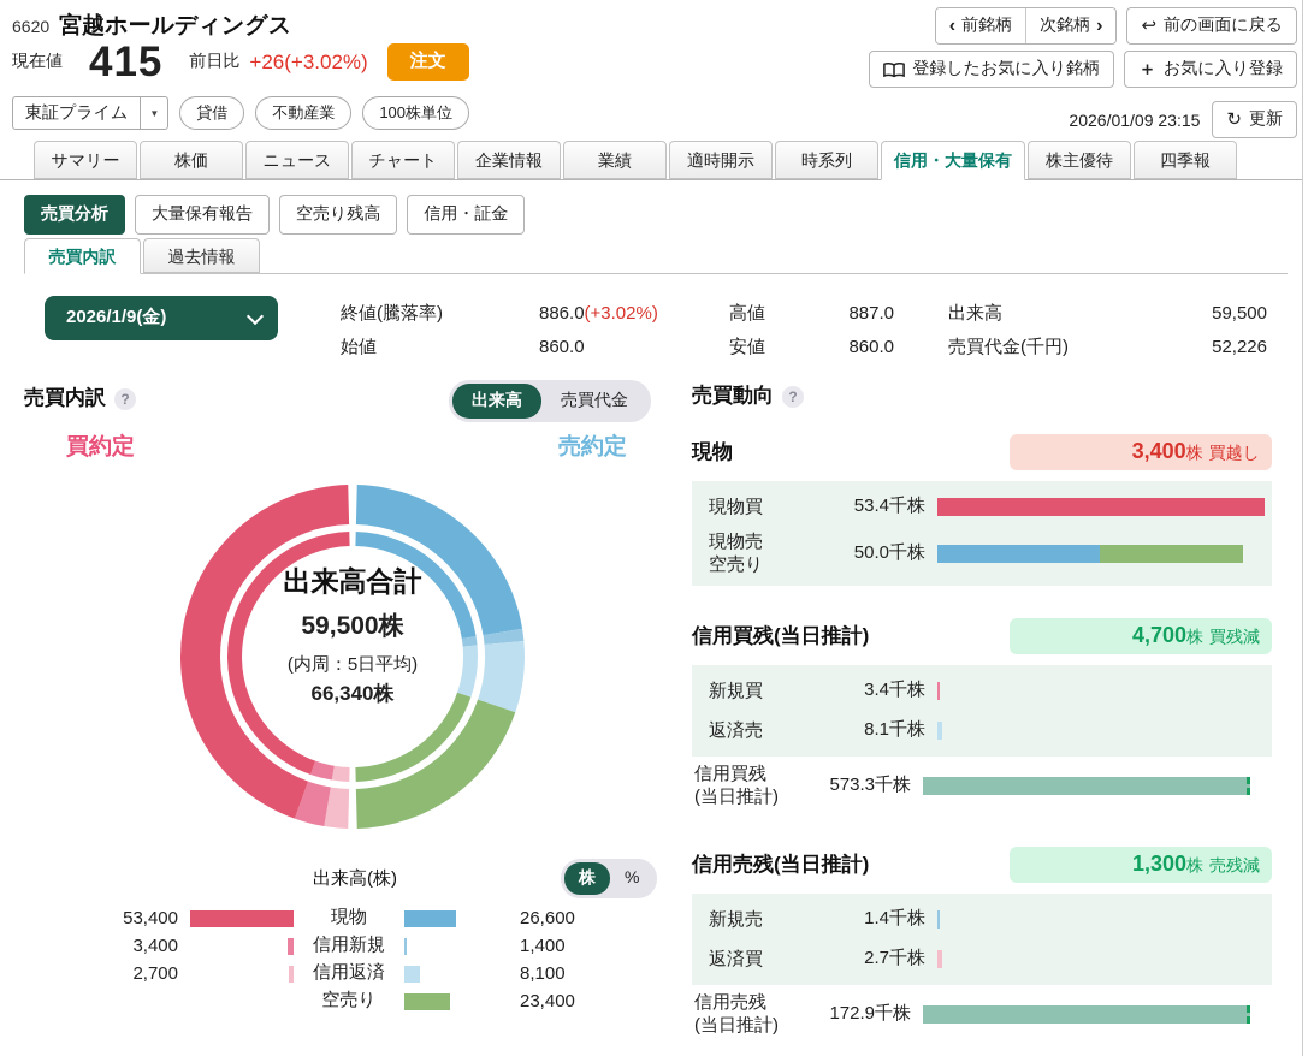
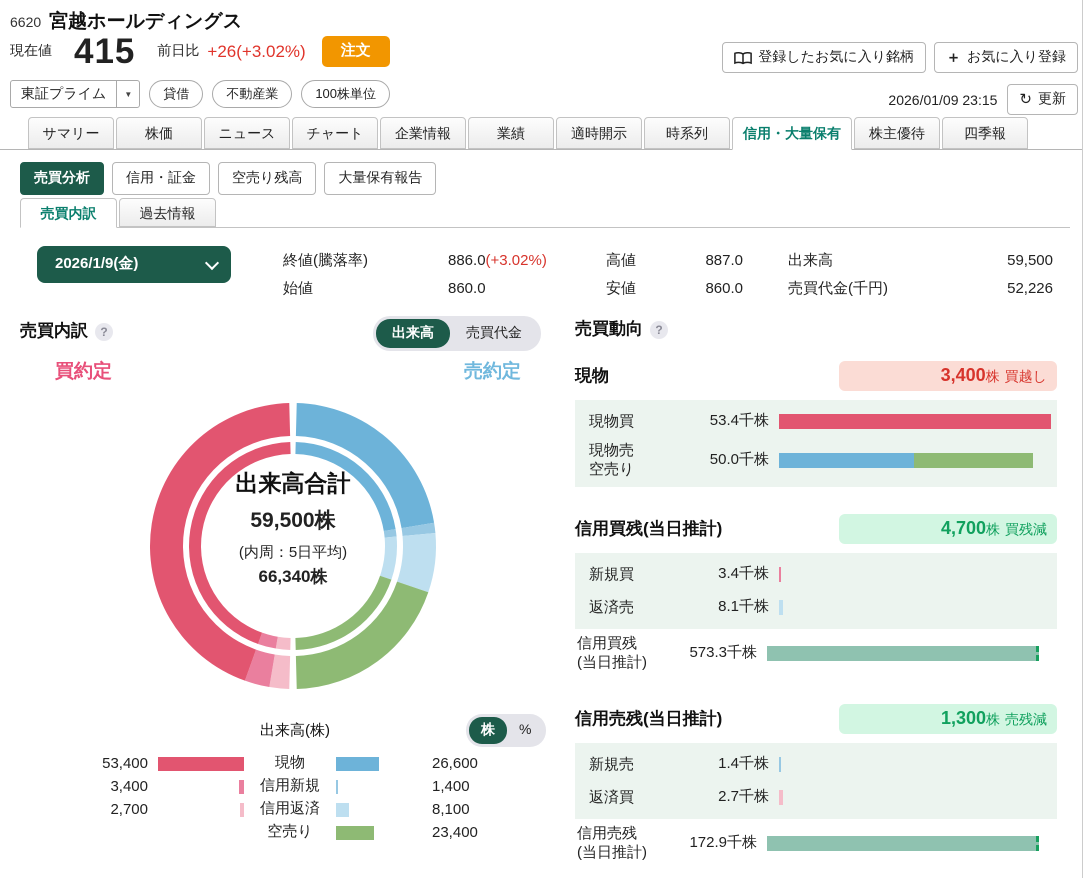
  6620
  宮越ホールディングス
  現在値
  415
  前日比
  +26(+3.02%)
  注文
  東証プライム
  ▼
  貸借
  不動産業
  100株単位
- ‹
- 前銘柄
- 次銘柄
- ›
- ↩
- 前の画面に戻る
  登録したお気に入り銘柄
  ＋
  お気に入り登録
  2026/01/09 23:15
  ↻
  更新
  サマリー
  株価
  ニュース
  チャート
  企業情報
  業績
  適時開示
  時系列
  信用・大量保有
  株主優待
  四季報
  売買分析
- 大量保有報告
+ 信用・証金
  空売り残高
- 信用・証金
+ 大量保有報告
  売買内訳
  過去情報
  2026/1/9(金)
  終値(騰落率)
  886.0(+3.02%)
  高値
  887.0
  出来高
  59,500
  始値
  860.0
  安値
  860.0
  売買代金(千円)
  52,226
  売買内訳
  ?
  出来高
  売買代金
  買約定
  売約定
  出来高合計
  59,500株
  (内周：5日平均)
  66,340株
  出来高(株)
  株
  %
  53,400
  現物
  26,600
  3,400
  信用新規
  1,400
  2,700
  信用返済
  8,100
  空売り
  23,400
  売買動向
  ?
  現物
  3,400
  株
  買越し
  現物買
  53.4千株
  現物売
  空売り
  50.0千株
  信用買残(当日推計)
  4,700
  株
  買残減
  新規買
  3.4千株
  返済売
  8.1千株
  信用買残
  (当日推計)
  573.3千株
  信用売残(当日推計)
  1,300
  株
  売残減
  新規売
  1.4千株
  返済買
  2.7千株
  信用売残
  (当日推計)
  172.9千株
